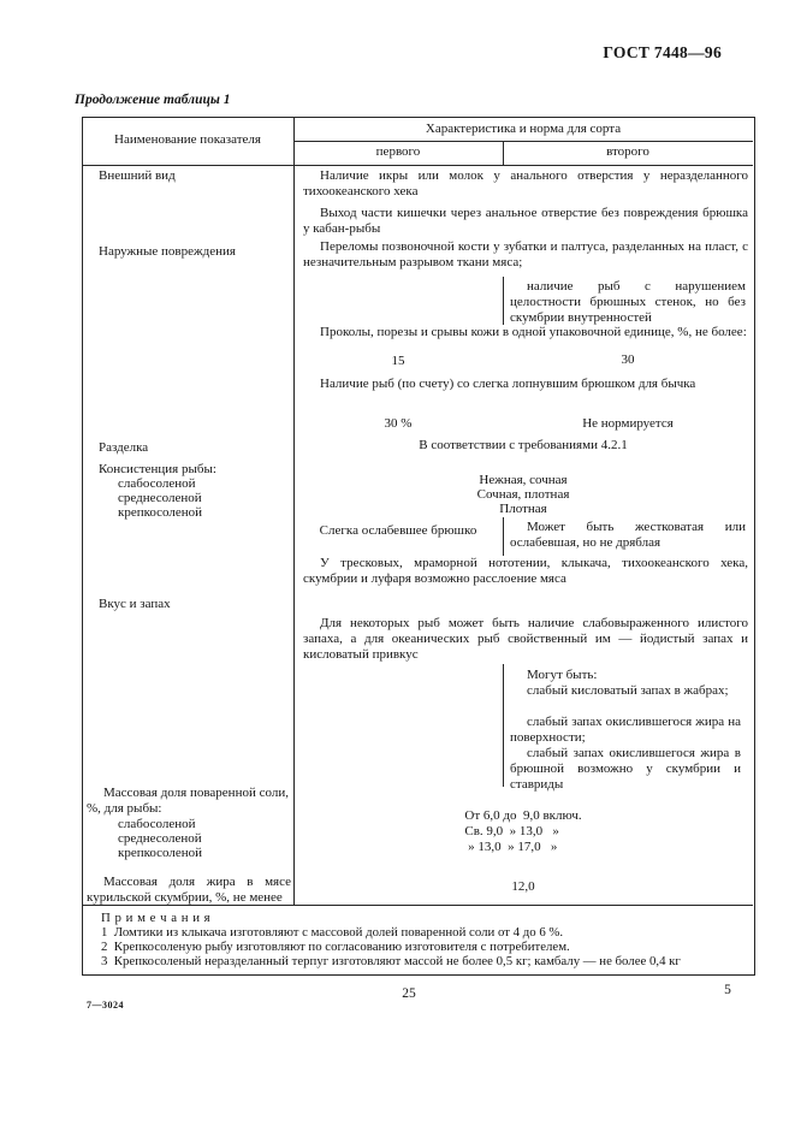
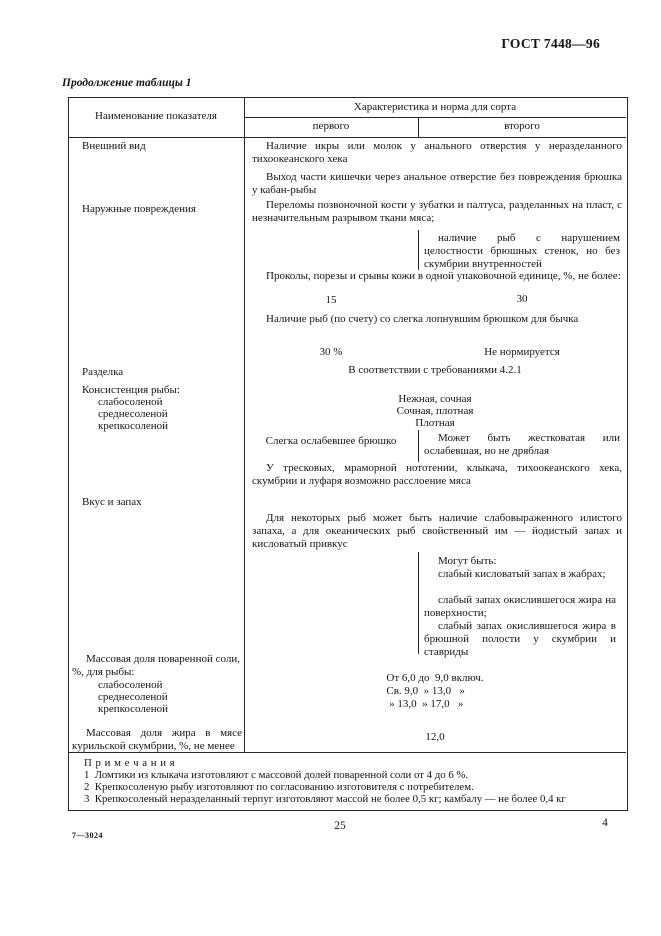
  ГОСТ 7448—96
  Продолжение таблицы 1
  Наименование показателя
  Характеристика и норма для сорта
  первого
  второго
  Внешний вид
  Наружные повреждения
  Разделка
  Консистенция рыбы:
  слабосоленой
  среднесоленой
  крепкосоленой
  Вкус и запах
  Массовая доля поваренной соли, %, для рыбы:
  слабосоленой
  среднесоленой
  крепкосоленой
  Массовая доля жира в мясе курильской скумбрии, %, не менее
  Наличие икры или молок у анального отверстия у неразделанного тихоокеанского хека
  Выход части кишечки через анальное отверстие без повреждения брюшка у кабан-рыбы
  Переломы позвоночной кости у зубатки и палтуса, разделанных на пласт, с незначительным разрывом ткани мяса;
  наличие рыб с нарушением целостности брюшных стенок, но без скумбрии внутренностей
  Проколы, порезы и срывы кожи в одной упаковочной единице, %, не более:
  15
  30
  Наличие рыб (по счету) со слегка лопнувшим брюшком для бычка
  30 %
  Не нормируется
  В соответствии с требованиями 4.2.1
  Нежная, сочная
  Сочная, плотная
  Плотная
  Слегка ослабевшее брюшко
  Может быть жестковатая или ослабевшая, но не дряблая
  У тресковых, мраморной нототении, клыкача, тихоокеанского хека, скумбрии и луфаря возможно расслоение мяса
  Для некоторых рыб может быть наличие слабовыраженного илистого запаха, а для океанических рыб свойственный им — йодистый запах и кисловатый привкус
  Могут быть:
  слабый кисловатый запах в жабрах;
  слабый запах окислившегося жира на поверхности;
- слабый запах окислившегося жира в брюшной возможно у скумбрии и ставриды
+ слабый запах окислившегося жира в брюшной полости у скумбрии и ставриды
  От 6,0 до 9,0 включ.
  Св. 9,0 » 13,0 »
  » 13,0 » 17,0 »
  12,0
  П р и м е ч а н и я
  1 Ломтики из клыкача изготовляют с массовой долей поваренной соли от 4 до 6 %.
  2 Крепкосоленую рыбу изготовляют по согласованию изготовителя с потребителем.
  3 Крепкосоленый неразделанный терпуг изготовляют массой не более 0,5 кг; камбалу — не более 0,4 кг
  25
- 5
+ 4
  7—3024
